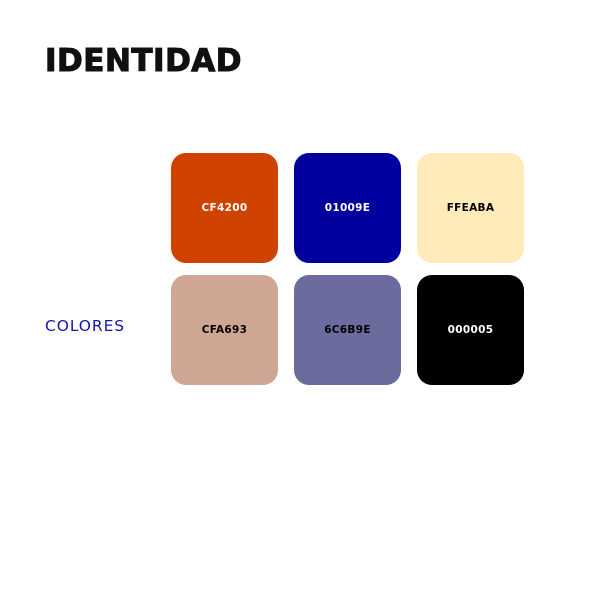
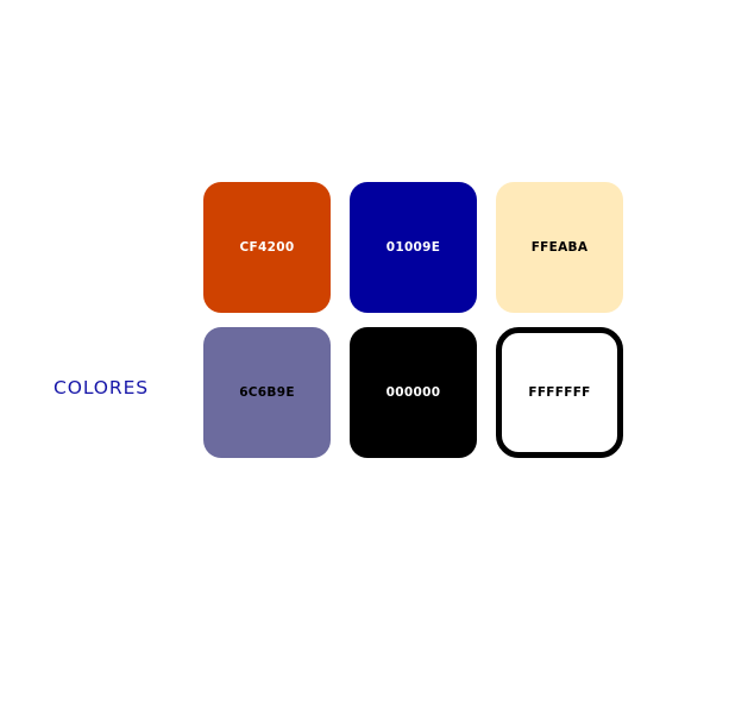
- IDENTIDAD
  COLORES
  CF4200
  01009E
  FFEABA
- CFA693
  6C6B9E
- 000005
+ 000000
+ FFFFFFF
